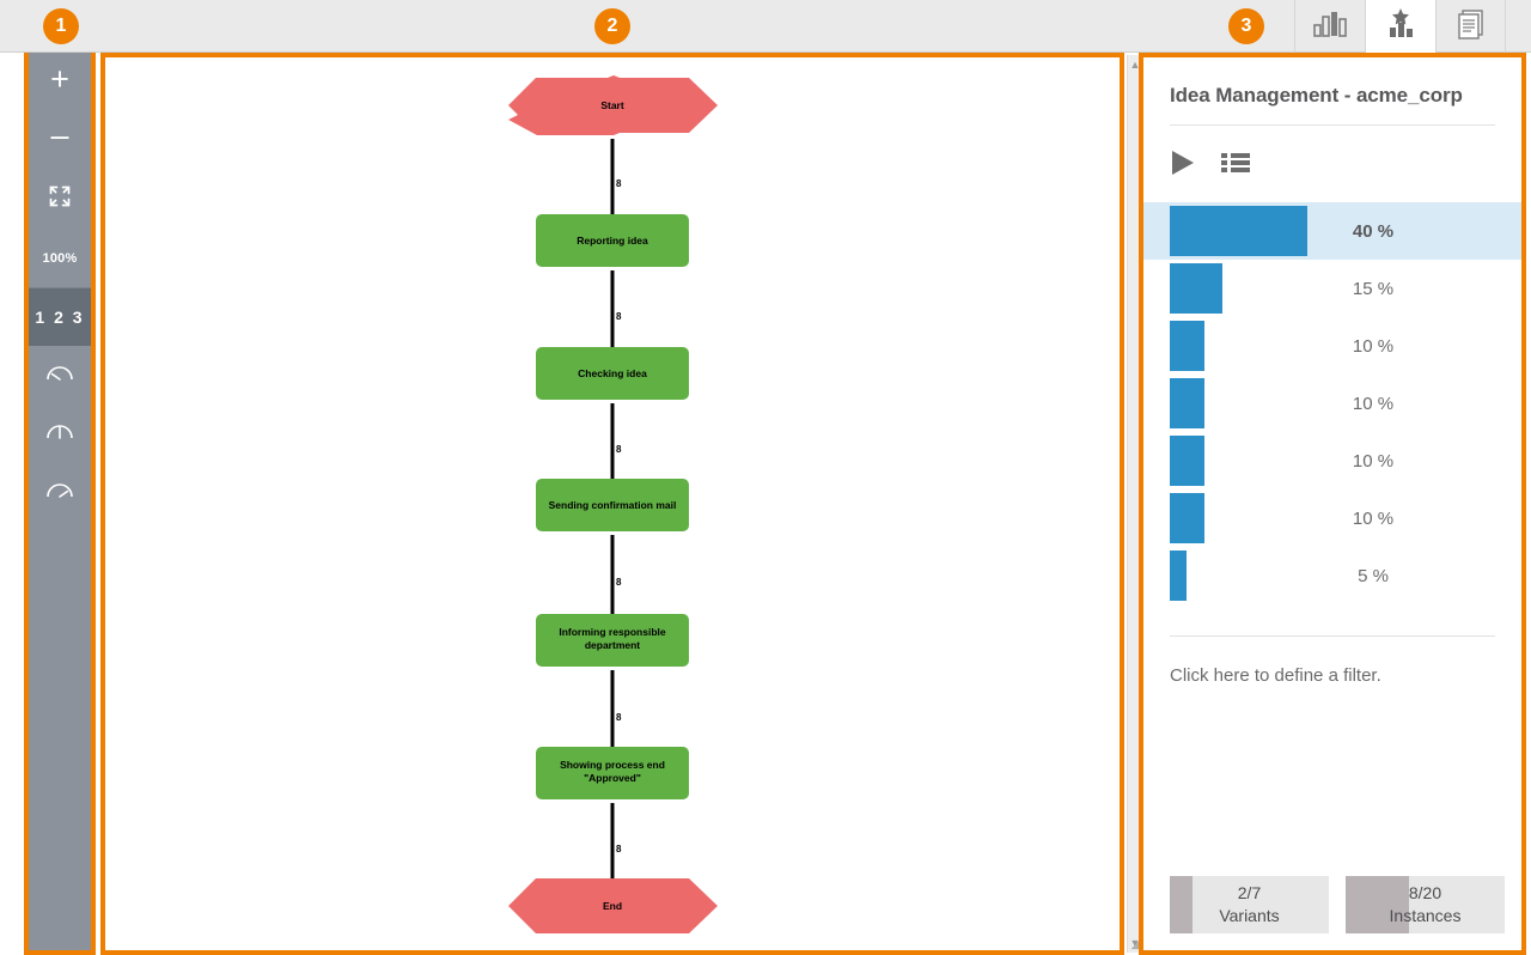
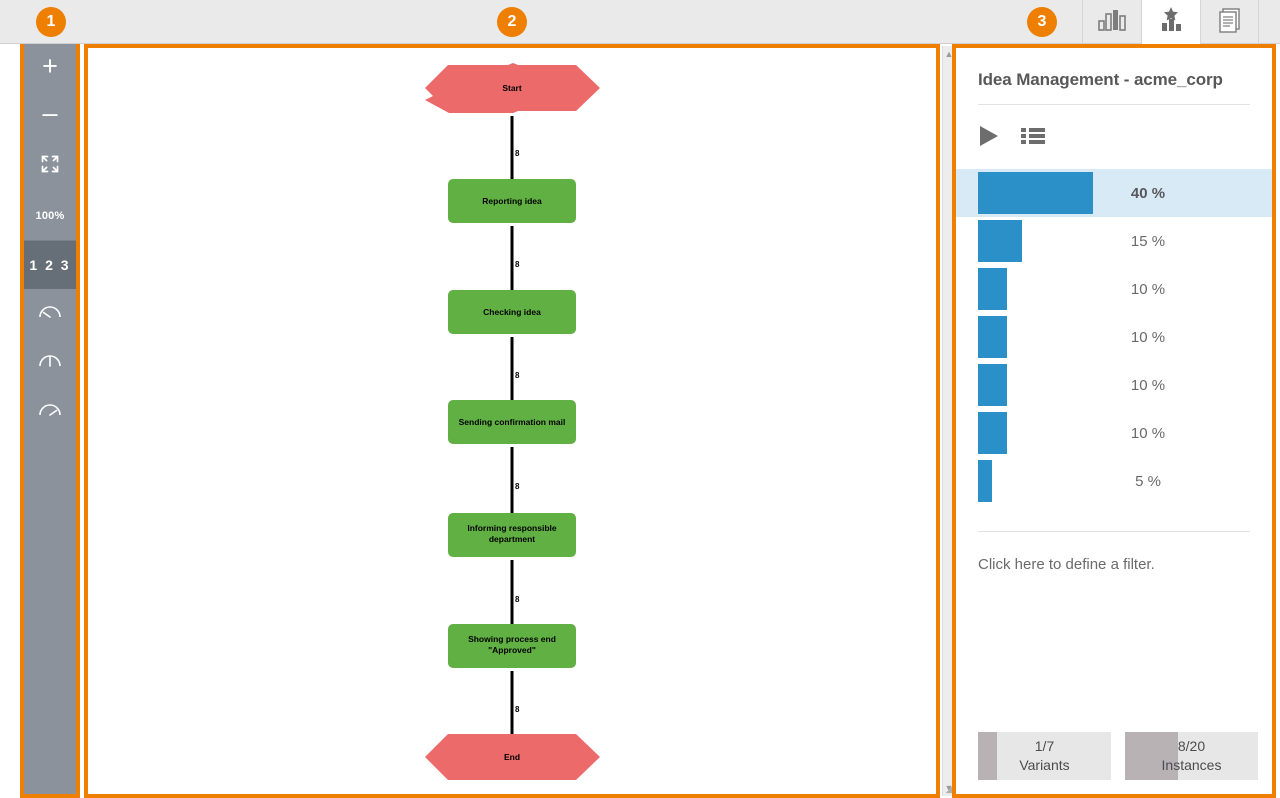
  1
  2
  3
  +
  –
  100%
  1 2 3
  8
  8
  8
  8
  8
  8
  Start
  Reporting idea
  Checking idea
  Sending confirmation mail
  Informing responsible
  department
  Showing process end
  "Approved"
  End
  ▲
  ▼
  ◢
  Idea Management - acme_corp
  40 %
  15 %
  10 %
  10 %
  10 %
  10 %
  5 %
  Click here to define a filter.
- 2/7
+ 1/7
  Variants
  8/20
  Instances
